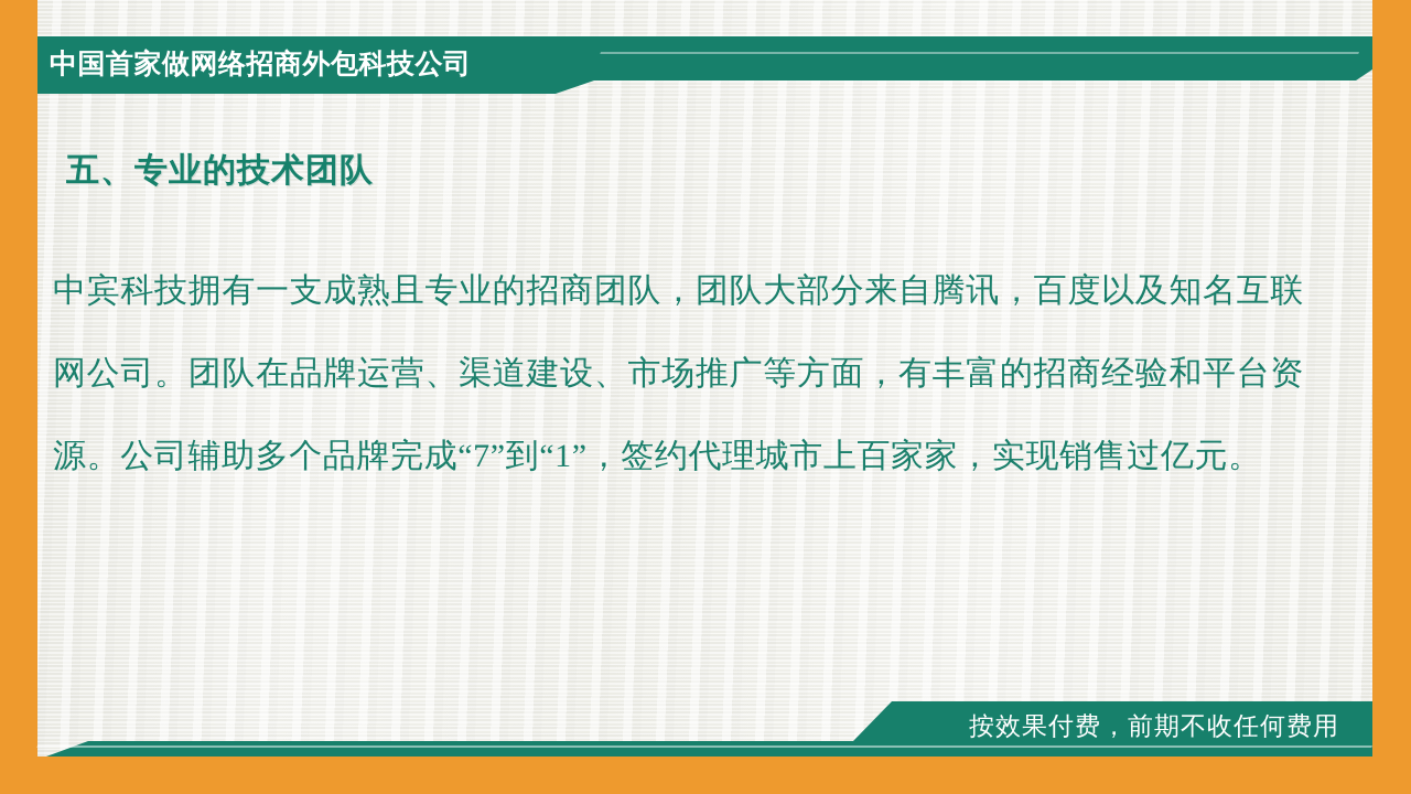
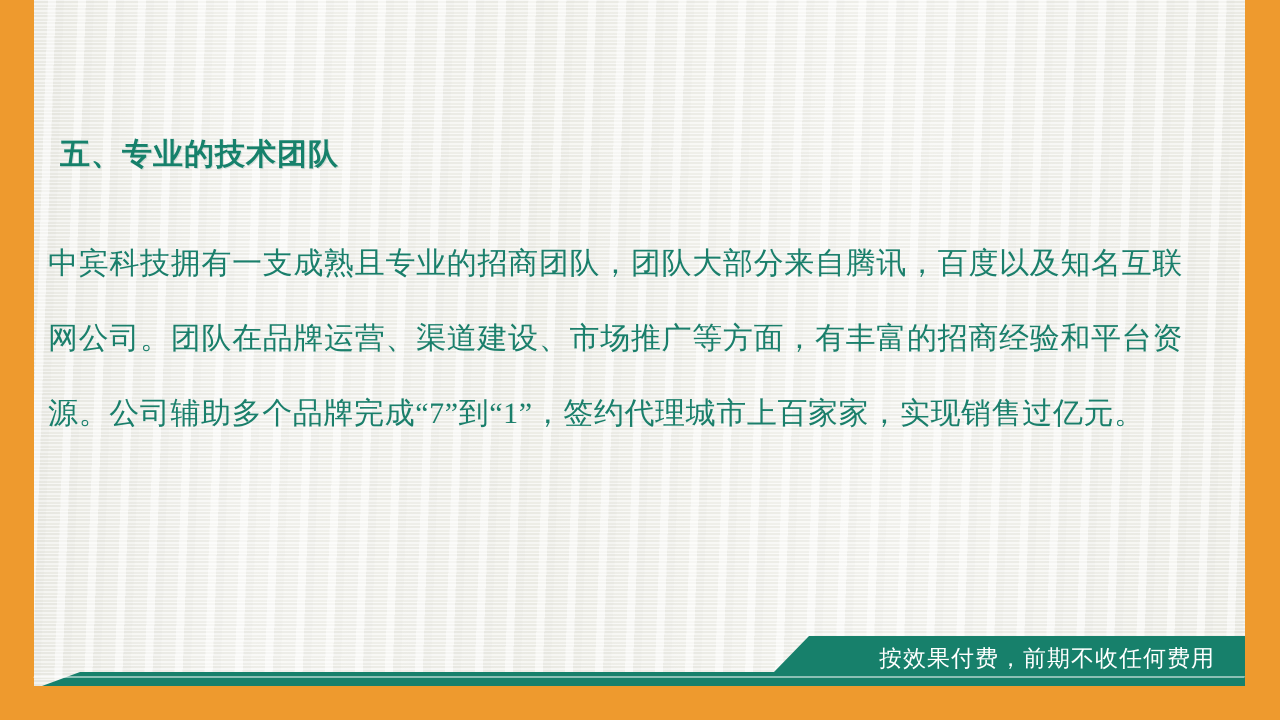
- 中国首家做网络招商外包科技公司
  五、专业的技术团队
  中宾科技拥有一支成熟且专业的招商团队，团队大部分来自腾讯，百度以及知名互联网公司。团队在品牌运营、渠道建设、市场推广等方面，有丰富的招商经验和平台资源。公司辅助多个品牌完成“7”到“1”，签约代理城市上百家家，实现销售过亿元。
  按效果付费，前期不收任何费用
